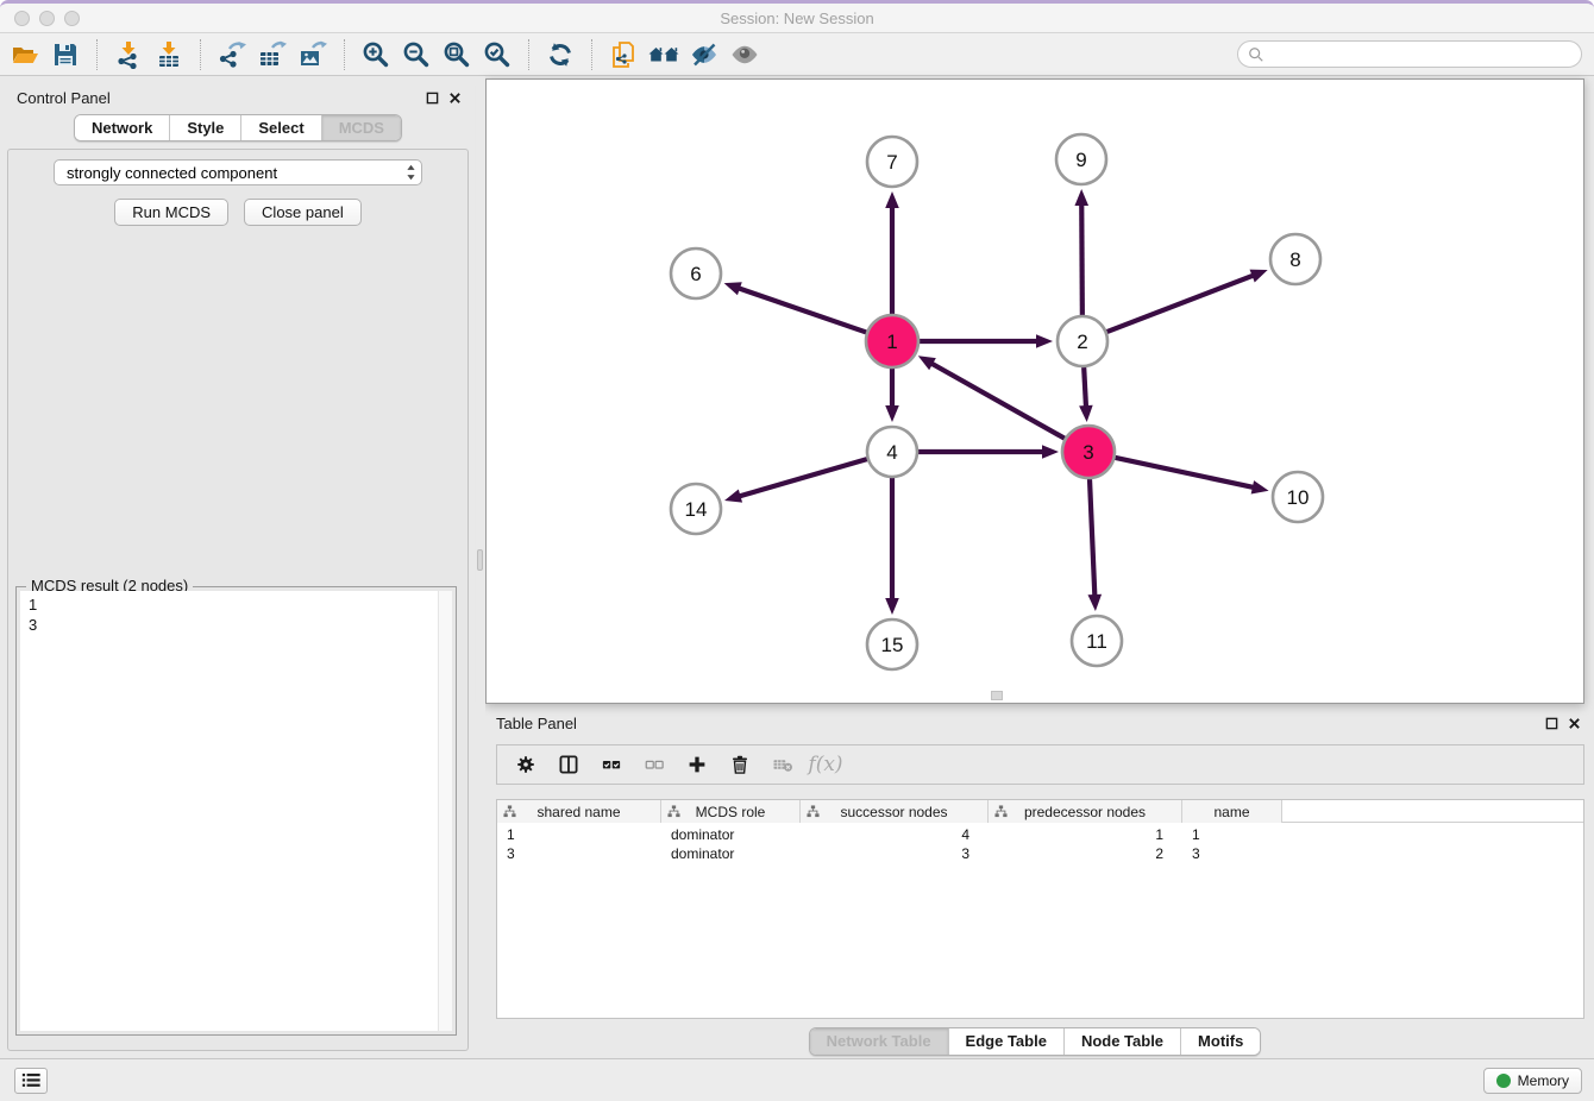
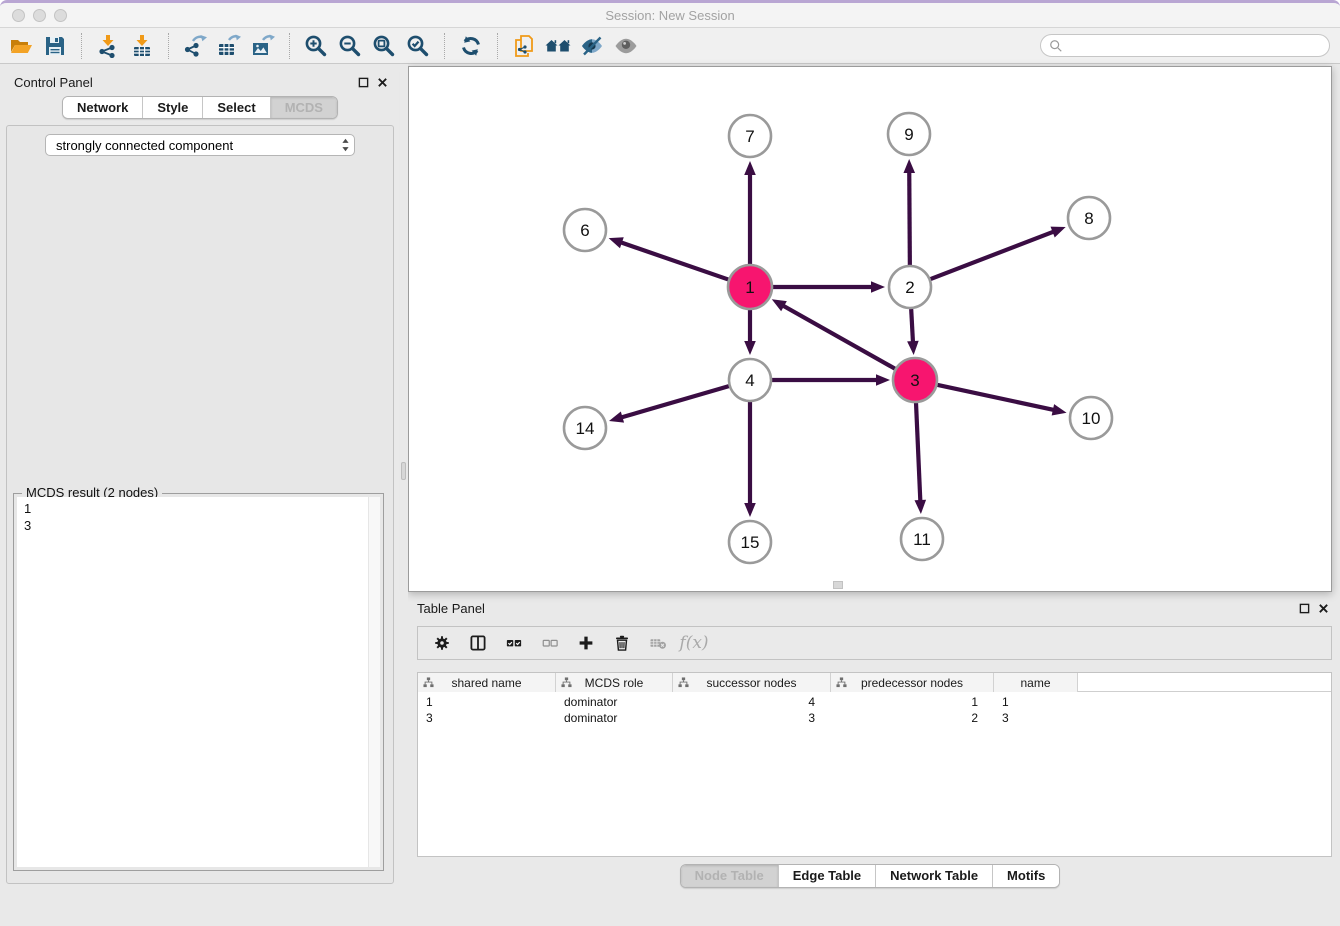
  Session: New Session
  Control Panel
  Network
  Style
  Select
  MCDS
  strongly connected component
- Run MCDS
- Close panel
  MCDS result (2 nodes)
  1
  3
  1
  2
  3
  4
  6
  7
  8
  9
  10
  11
  14
  15
  Table Panel
  f(x)
  shared name
  MCDS role
  successor nodes
  predecessor nodes
  name
  1
  dominator
  4
  1
  1
  3
  dominator
  3
  2
  3
- Network Table
+ Node Table
  Edge Table
- Node Table
+ Network Table
  Motifs
- Memory
